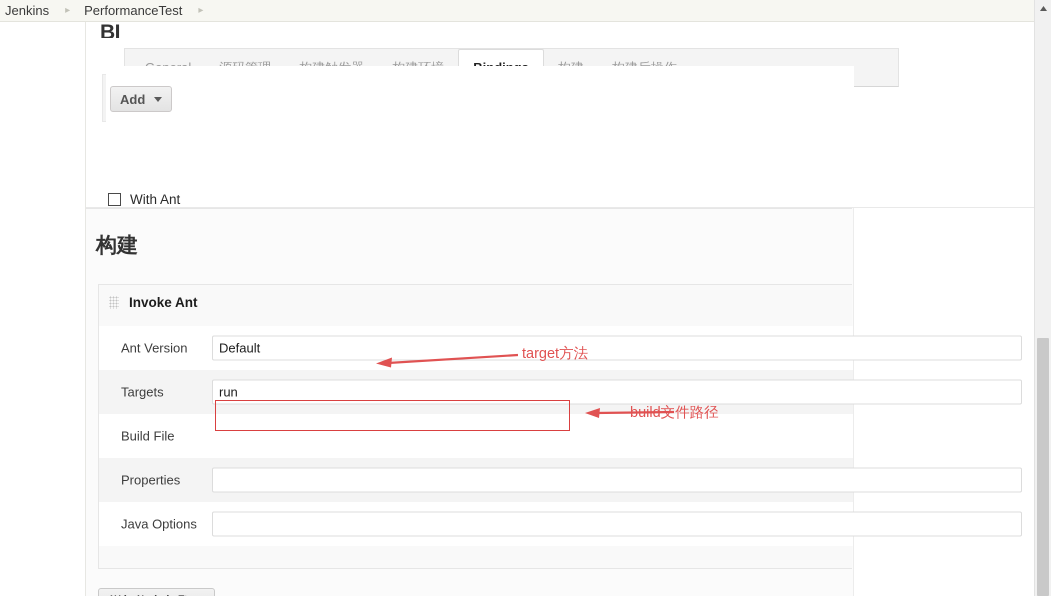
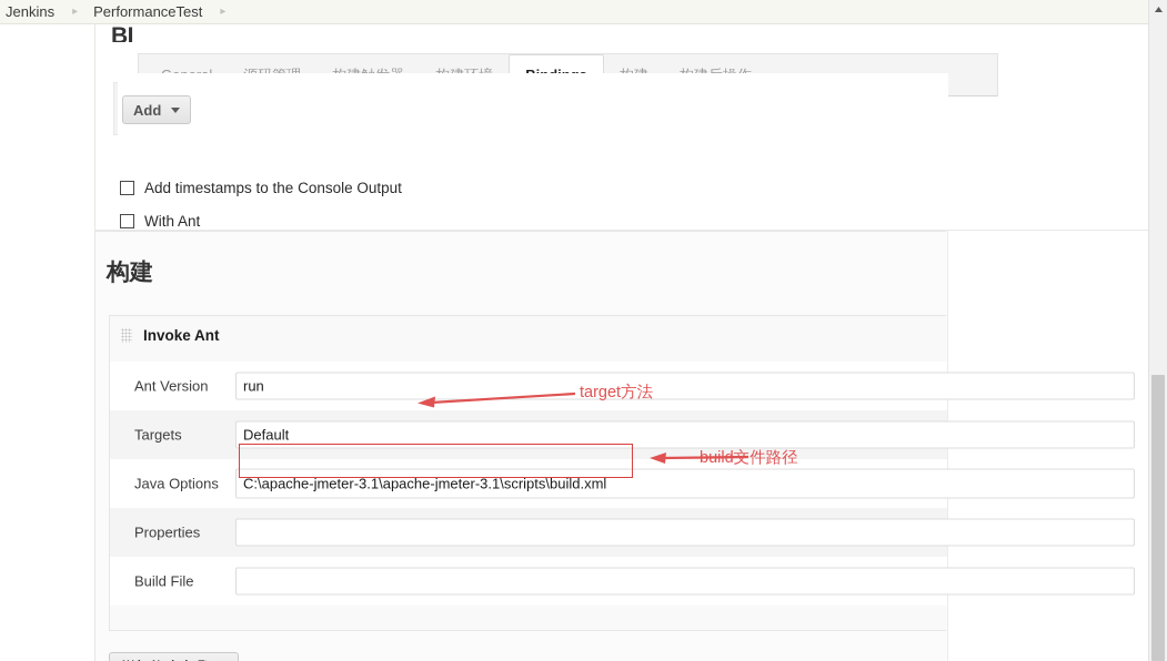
  Jenkins
  ▸
  PerformanceTest
  ▸
  BI
  Add
+ Add timestamps to the Console Output
  With Ant
  构建
  Invoke Ant
  Ant Version
- Default
+ run
  Targets
- run
+ Default
- Build File
+ Java Options
+ C:\apache-jmeter-3.1\apache-jmeter-3.1\scripts\build.xml
  Properties
- Java Options
+ Build File
  target方法
  build文件路径
